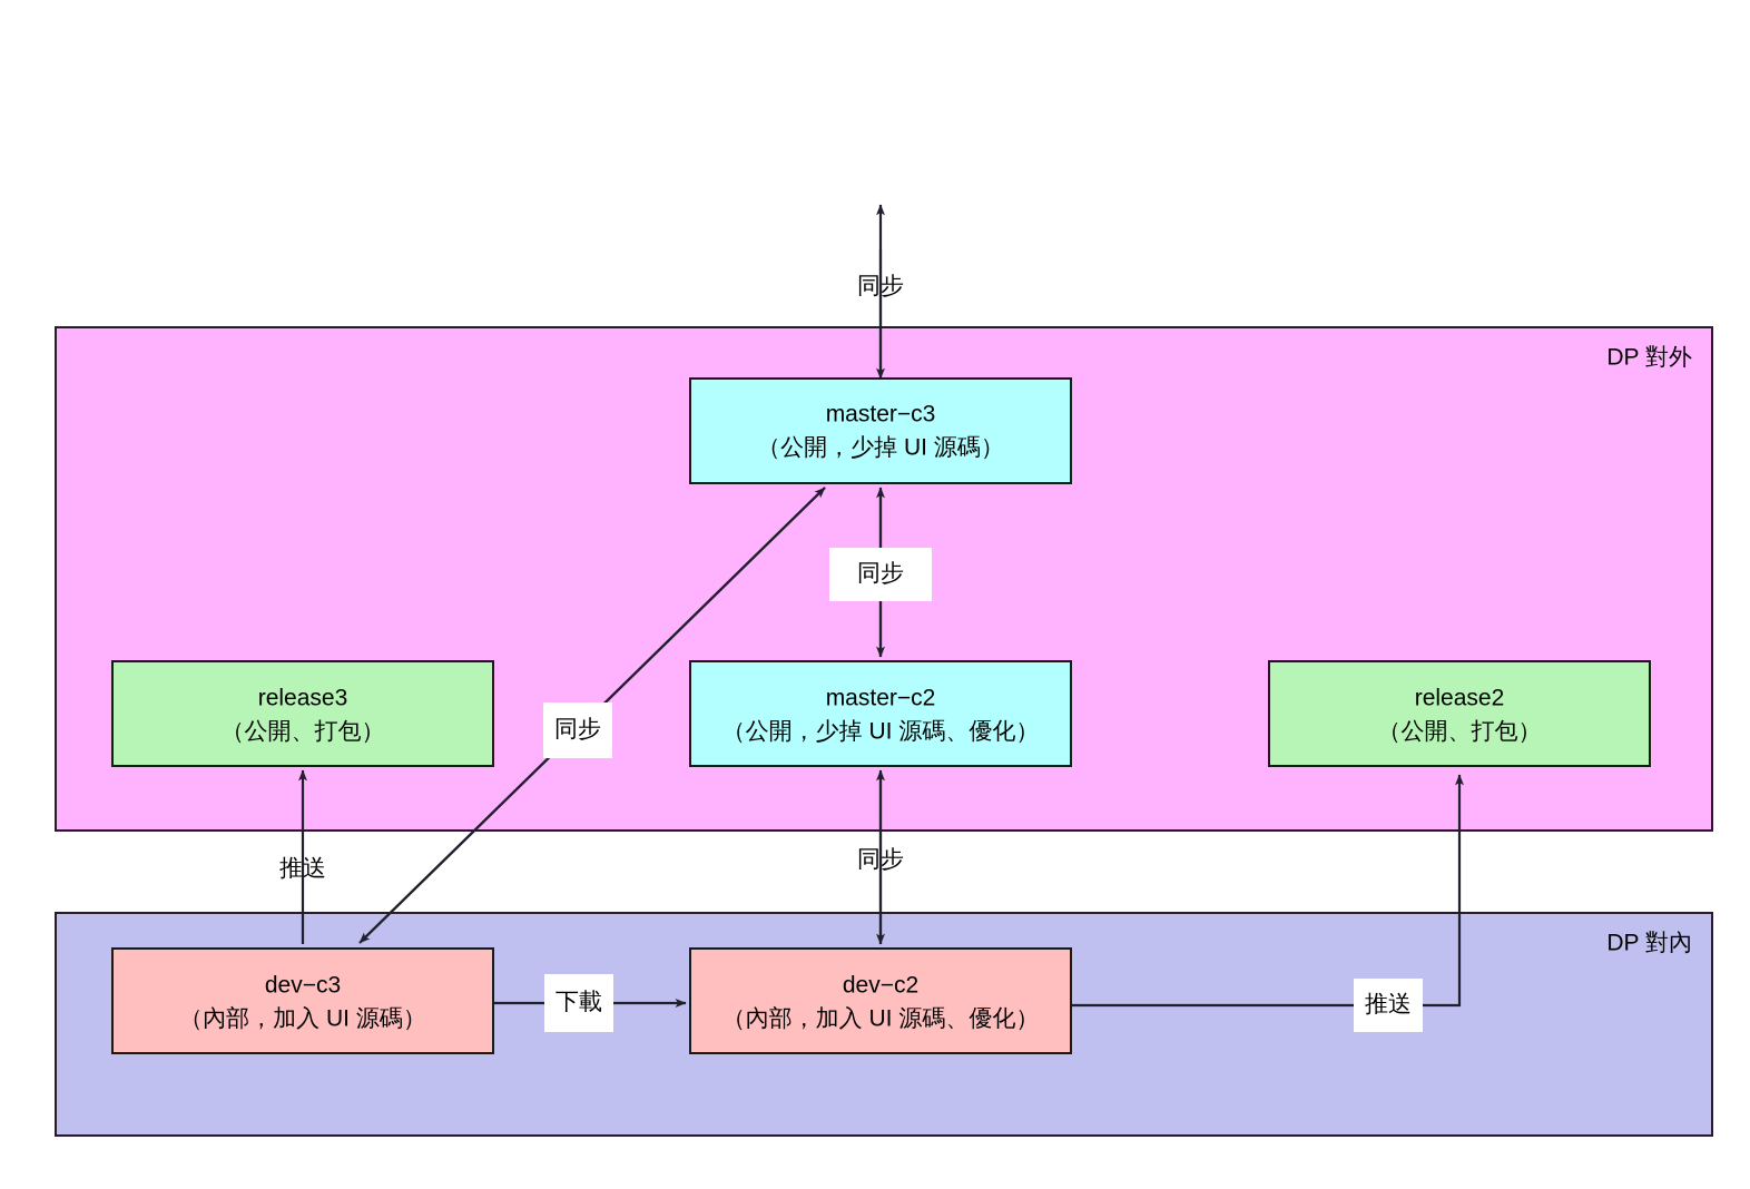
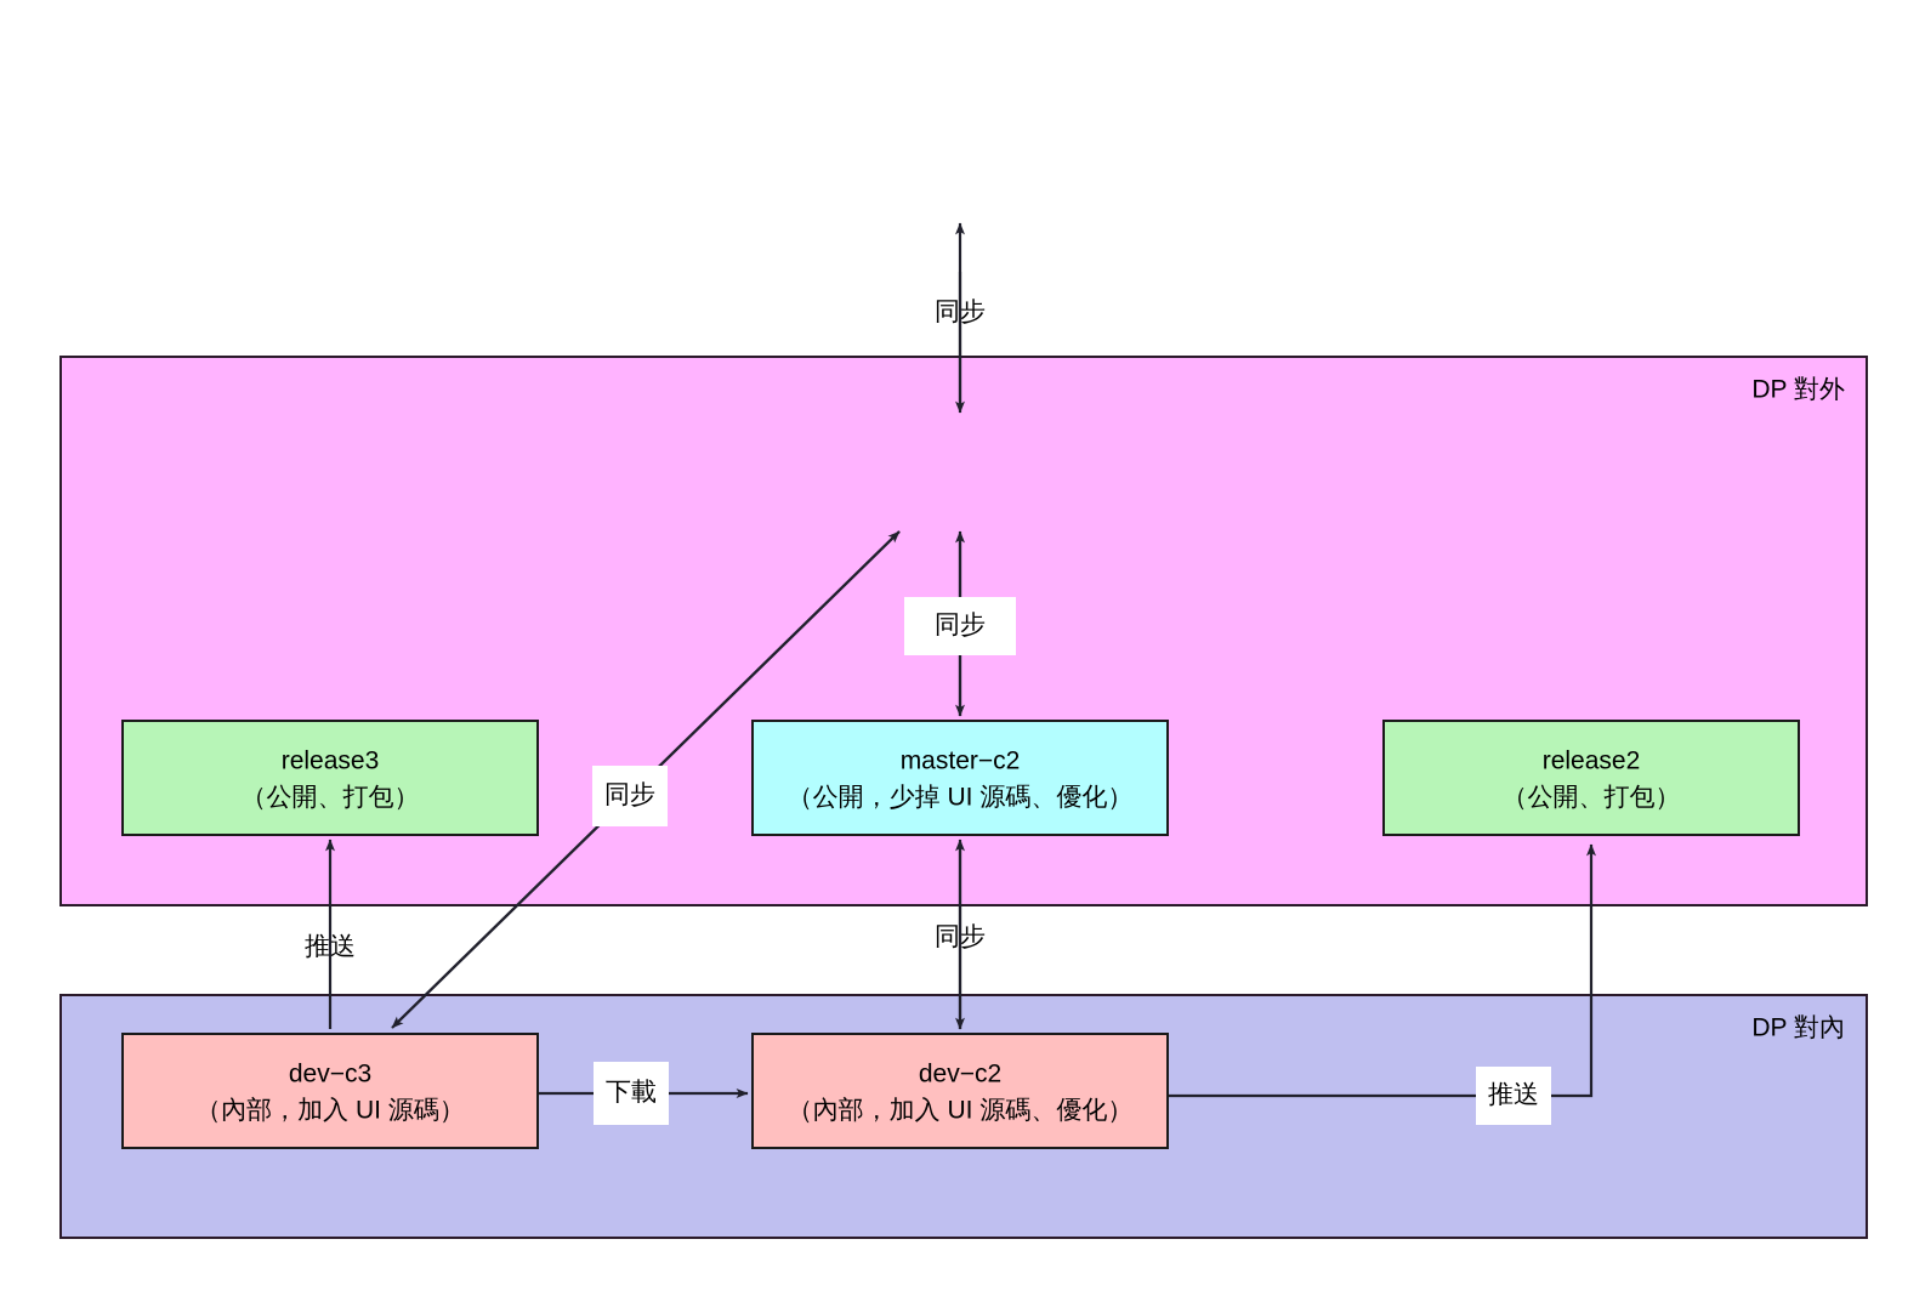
  DP 對外
  DP 對內
  同步
  同步
  同步
  推送
  同步
  下載
  推送
- master−c3
- （公開，少掉 UI 源碼）
  release3
  （公開、打包）
  master−c2
  （公開，少掉 UI 源碼、優化）
  release2
  （公開、打包）
  dev−c3
  （內部，加入 UI 源碼）
  dev−c2
  （內部，加入 UI 源碼、優化）
